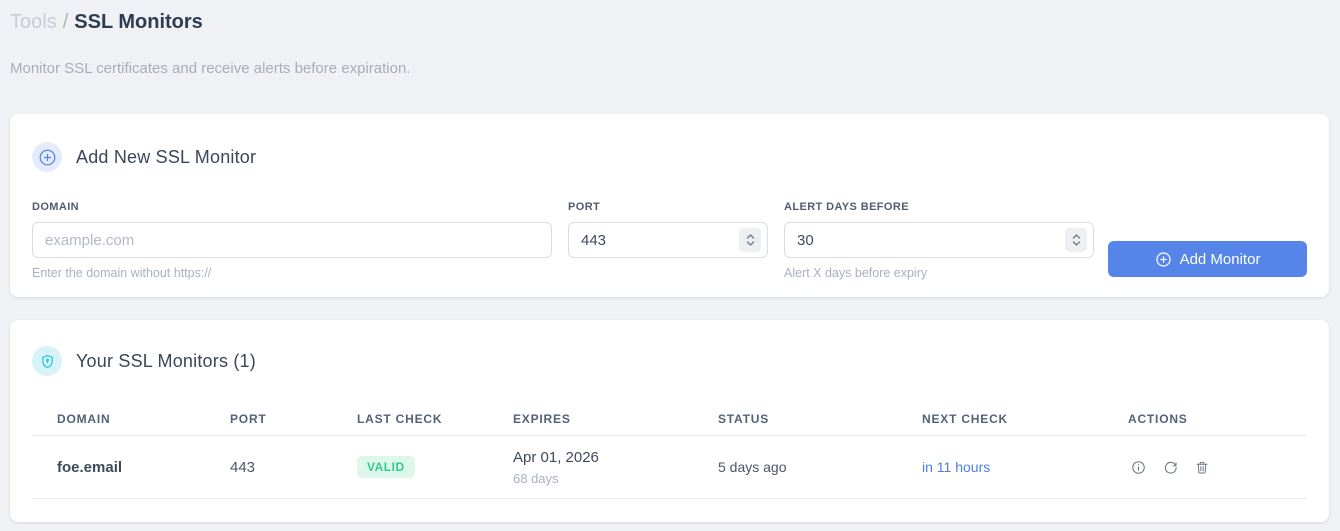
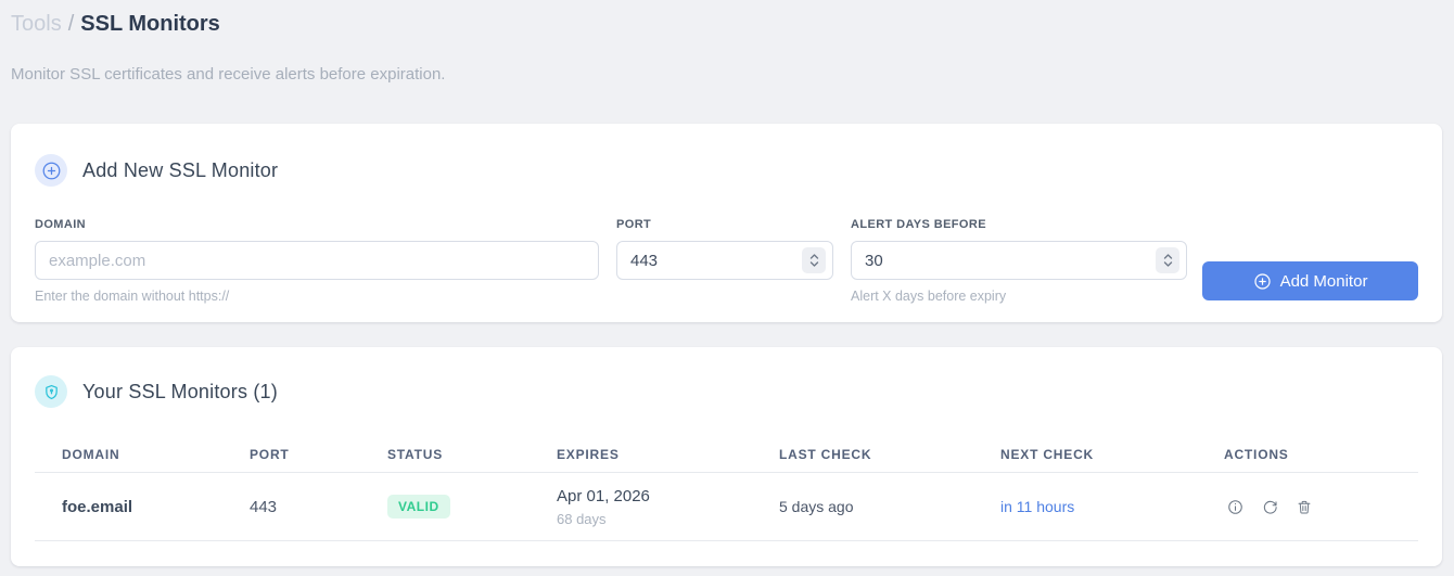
  Tools / SSL Monitors
  Monitor SSL certificates and receive alerts before expiration.
  Add New SSL Monitor
  DOMAIN
  example.com
  Enter the domain without https://
  PORT
  443
  ALERT DAYS BEFORE
  30
  Alert X days before expiry
  Add Monitor
  Your SSL Monitors (1)
  DOMAIN
  PORT
- LAST CHECK
+ STATUS
  EXPIRES
- STATUS
+ LAST CHECK
  NEXT CHECK
  ACTIONS
  foe.email
  443
  VALID
  Apr 01, 2026
  68 days
  5 days ago
  in 11 hours
